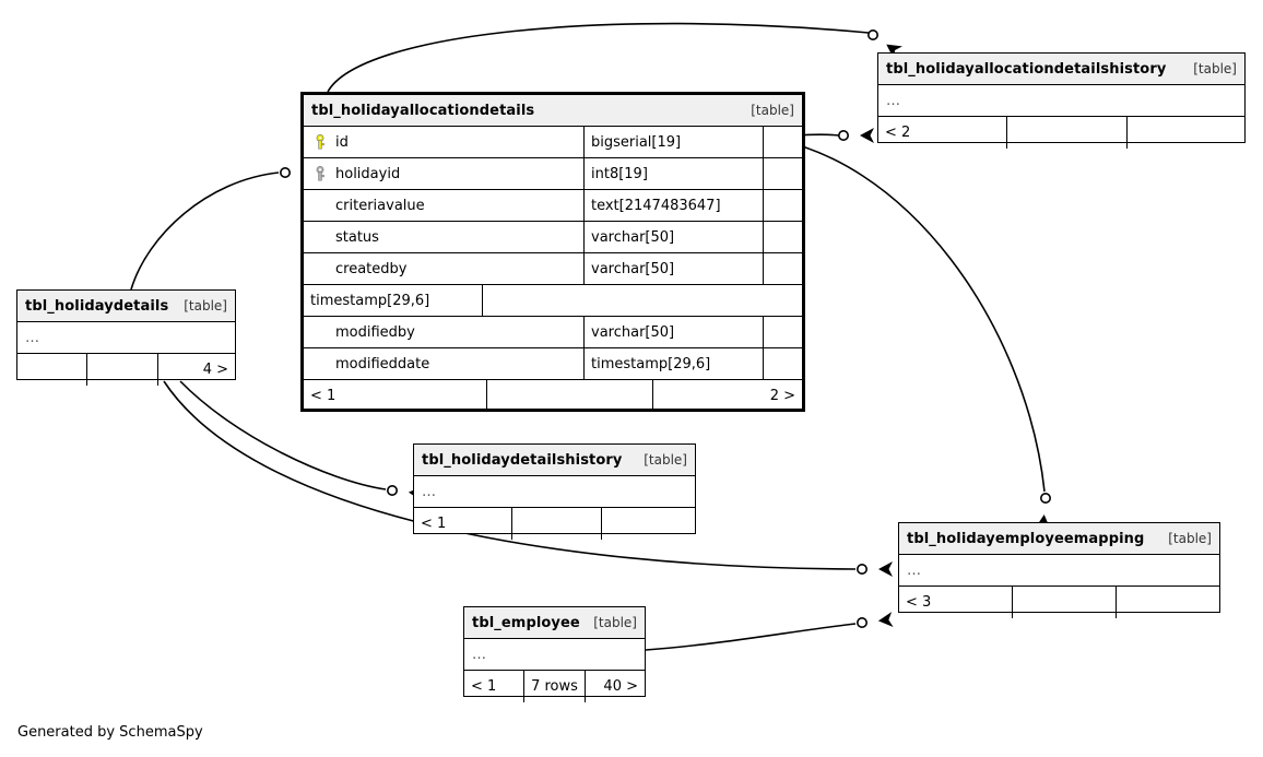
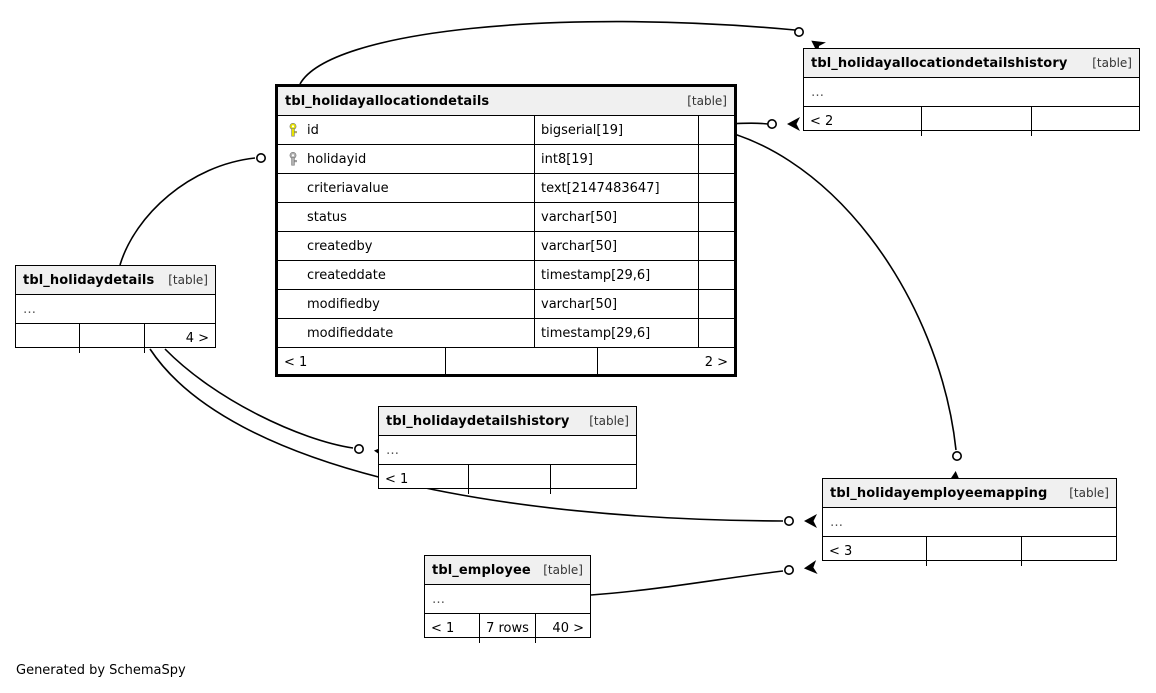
  tbl_holidayallocationdetails
  [table]
  id
  bigserial[19]
  holidayid
  int8[19]
  criteriavalue
  text[2147483647]
  status
  varchar[50]
  createdby
  varchar[50]
+ createddate
  timestamp[29,6]
  modifiedby
  varchar[50]
  modifieddate
  timestamp[29,6]
  < 1
  2 >
  tbl_holidayallocationdetailshistory
  [table]
  …
  < 2
  tbl_holidaydetails
  [table]
  …
  4 >
  tbl_holidaydetailshistory
  [table]
  …
  < 1
  tbl_holidayemployeemapping
  [table]
  …
  < 3
  tbl_employee
  [table]
  …
  < 1
  7 rows
  40 >
  Generated by SchemaSpy
